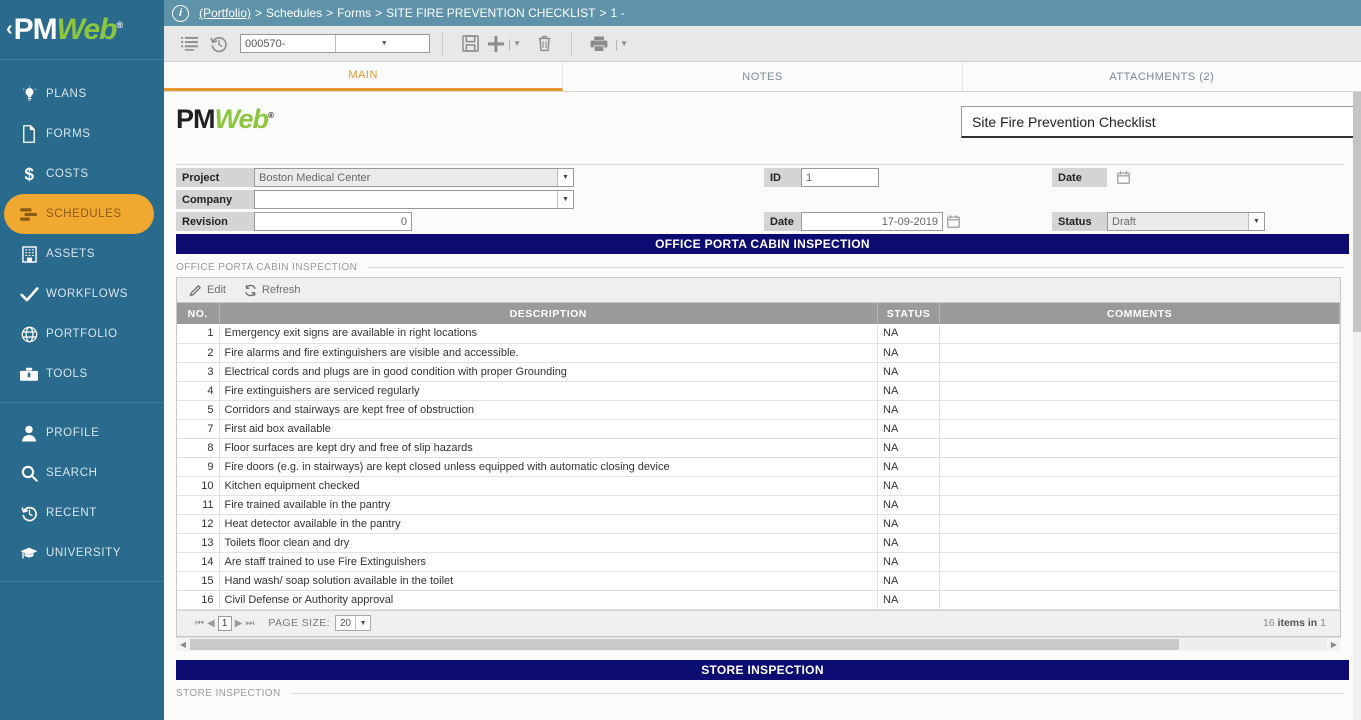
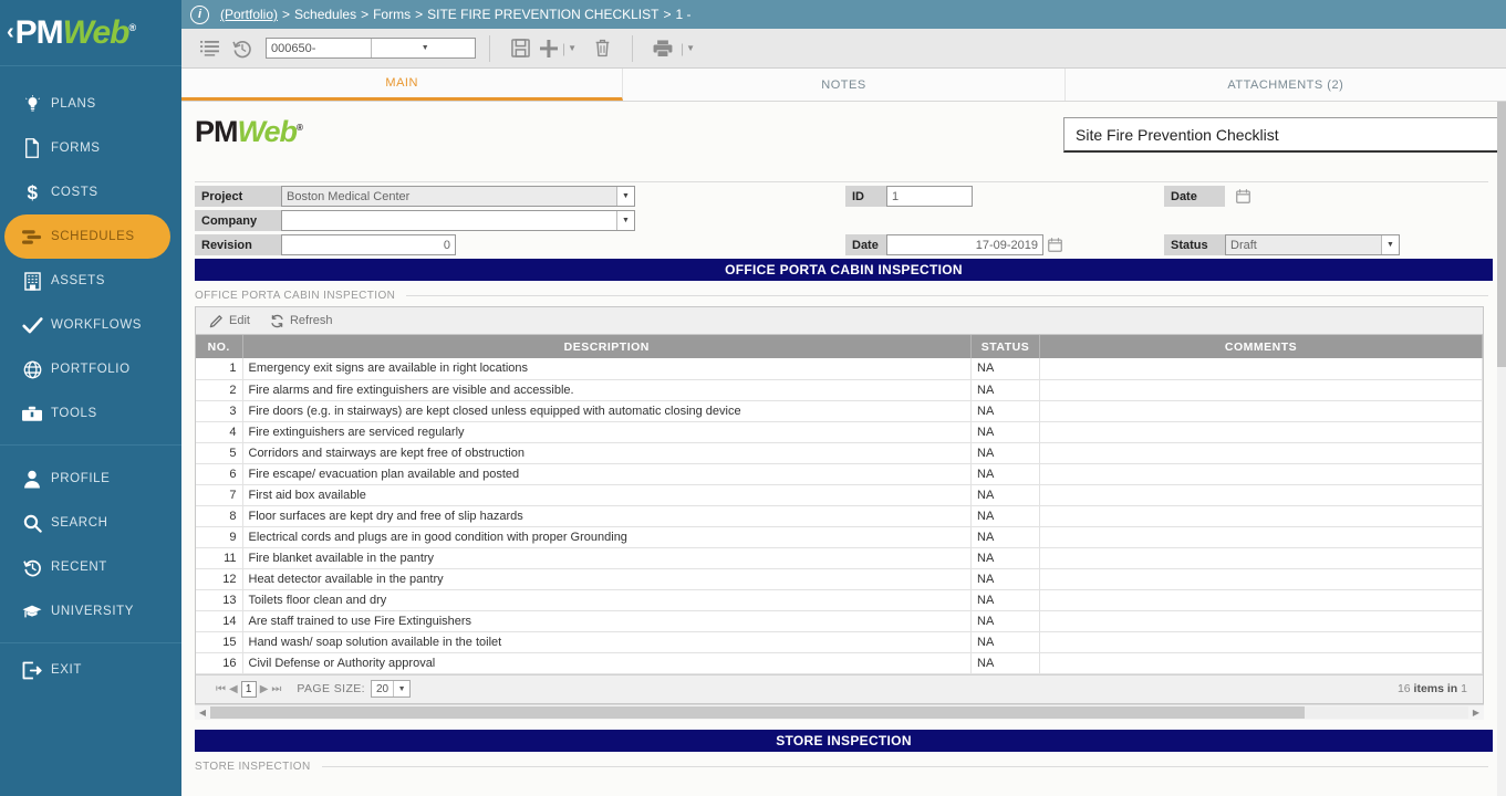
  ‹
  PMWeb®
  PLANS
  FORMS
  $
  COSTS
  SCHEDULES
  ASSETS
  WORKFLOWS
  PORTFOLIO
  TOOLS
  PROFILE
  SEARCH
  RECENT
  UNIVERSITY
+ EXIT
  i
  (Portfolio)
  >
  Schedules
  >
  Forms
  >
  SITE FIRE PREVENTION CHECKLIST
  >
  1 -
- 000570-
+ 000650-
  |
  ▼
  |
  ▼
  MAIN
  NOTES
  ATTACHMENTS (2)
  PMWeb®
  Site Fire Prevention Checklist
  Project
  Boston Medical Center
  Company
  Revision
  0
  ID
  1
  Date
  17-09-2019
  Date
  Status
  Draft
  OFFICE PORTA CABIN INSPECTION
  OFFICE PORTA CABIN INSPECTION
  Edit
  Refresh
  NO.	DESCRIPTION	STATUS	COMMENTS
  1	Emergency exit signs are available in right locations	NA
  2	Fire alarms and fire extinguishers are visible and accessible.	NA
- 3	Electrical cords and plugs are in good condition with proper Grounding	NA
+ 3	Fire doors (e.g. in stairways) are kept closed unless equipped with automatic closing device	NA
  4	Fire extinguishers are serviced regularly	NA
  5	Corridors and stairways are kept free of obstruction	NA
+ 6	Fire escape/ evacuation plan available and posted	NA
  7	First aid box available	NA
  8	Floor surfaces are kept dry and free of slip hazards	NA
- 9	Fire doors (e.g. in stairways) are kept closed unless equipped with automatic closing device	NA
+ 9	Electrical cords and plugs are in good condition with proper Grounding	NA
- 10	Kitchen equipment checked	NA
- 11	Fire trained available in the pantry	NA
+ 11	Fire blanket available in the pantry	NA
  12	Heat detector available in the pantry	NA
  13	Toilets floor clean and dry	NA
  14	Are staff trained to use Fire Extinguishers	NA
  15	Hand wash/ soap solution available in the toilet	NA
  16	Civil Defense or Authority approval	NA
  ⏮
  ◀
  1
  ▶
  ⏭
  PAGE SIZE:
  20
  16 items in 1
  ◀
  ▶
  STORE INSPECTION
  STORE INSPECTION
